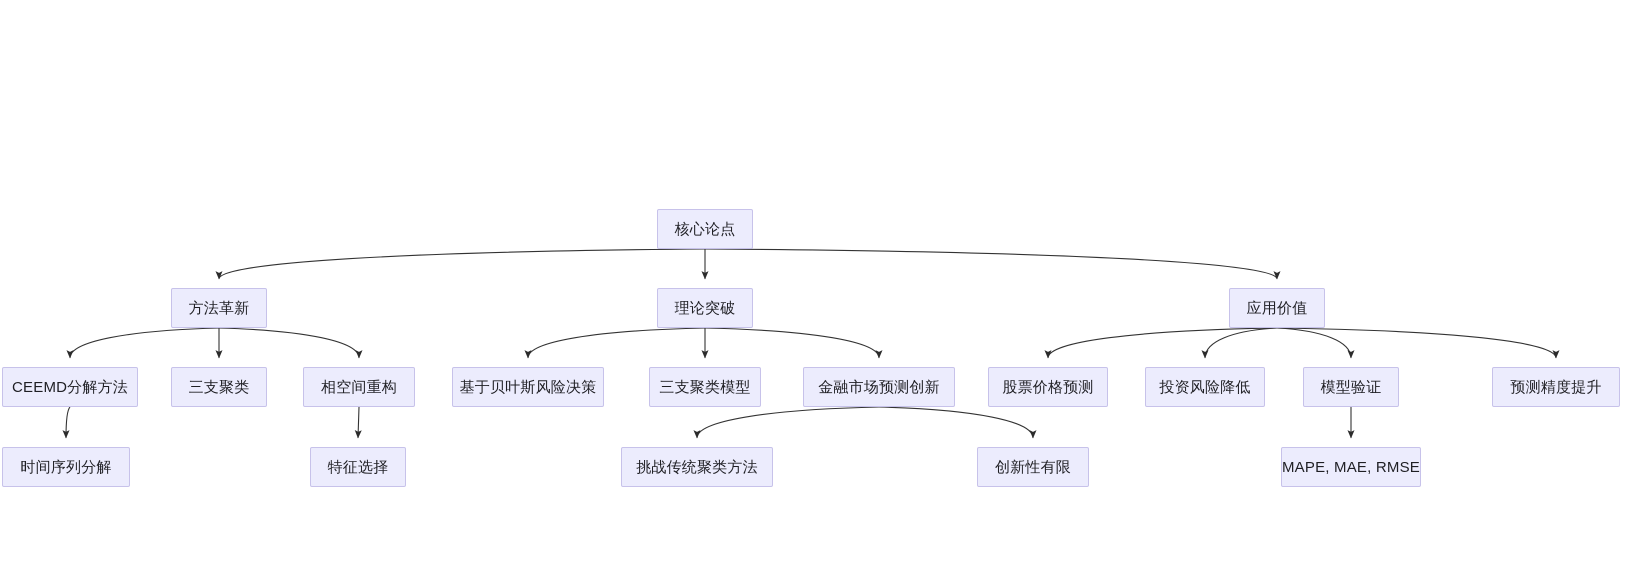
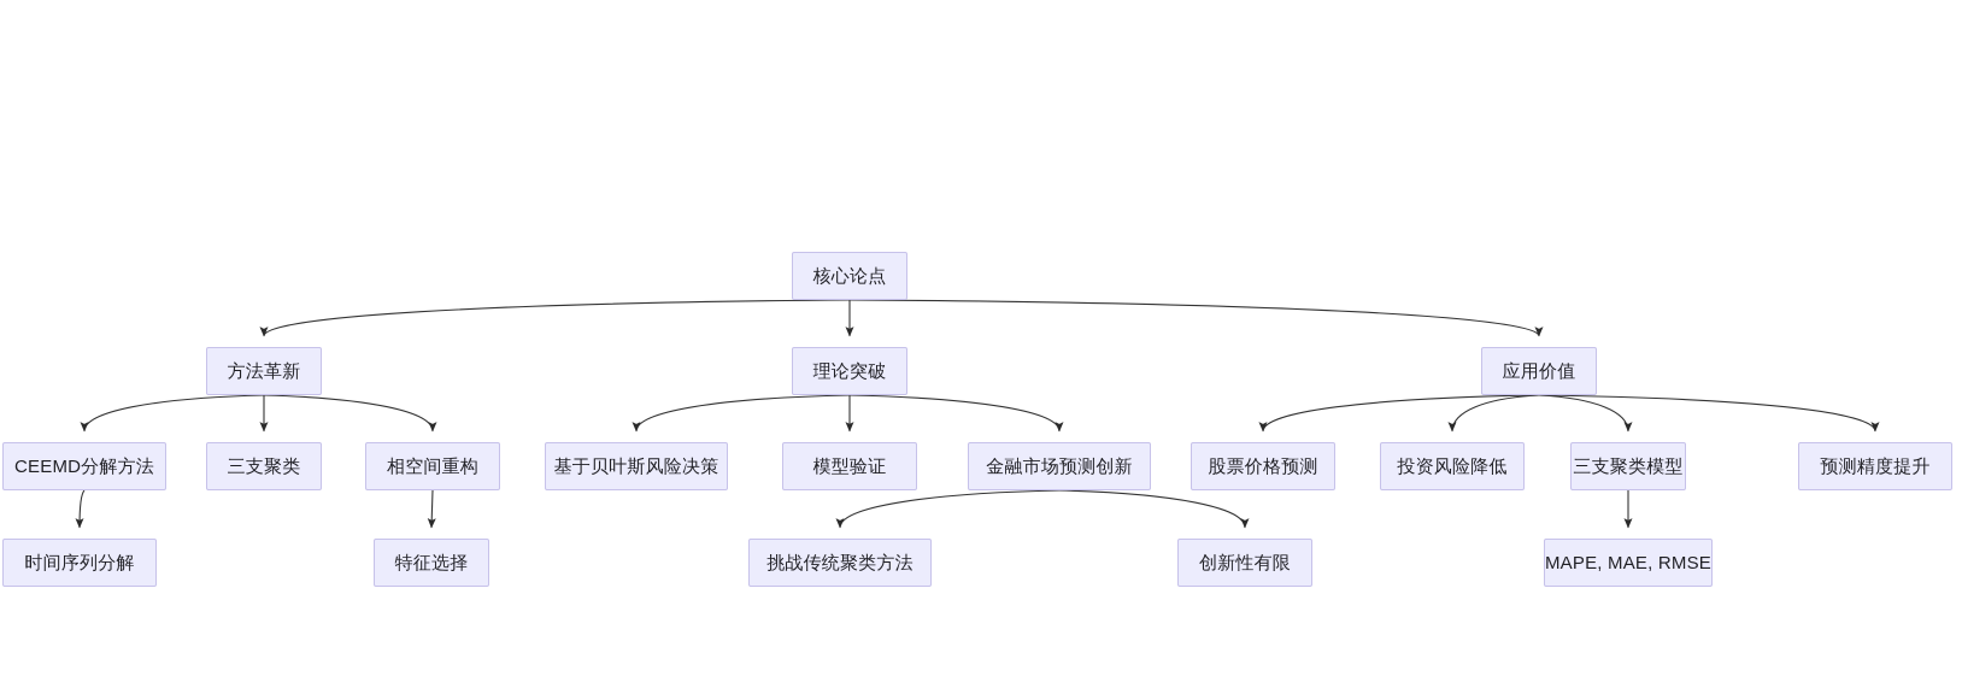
  核心论点
  方法革新
  理论突破
  应用价值
  CEEMD分解方法
  三支聚类
  相空间重构
  基于贝叶斯风险决策
- 三支聚类模型
+ 模型验证
  金融市场预测创新
  股票价格预测
  投资风险降低
- 模型验证
+ 三支聚类模型
  预测精度提升
  时间序列分解
  特征选择
  挑战传统聚类方法
  创新性有限
  MAPE, MAE, RMSE
